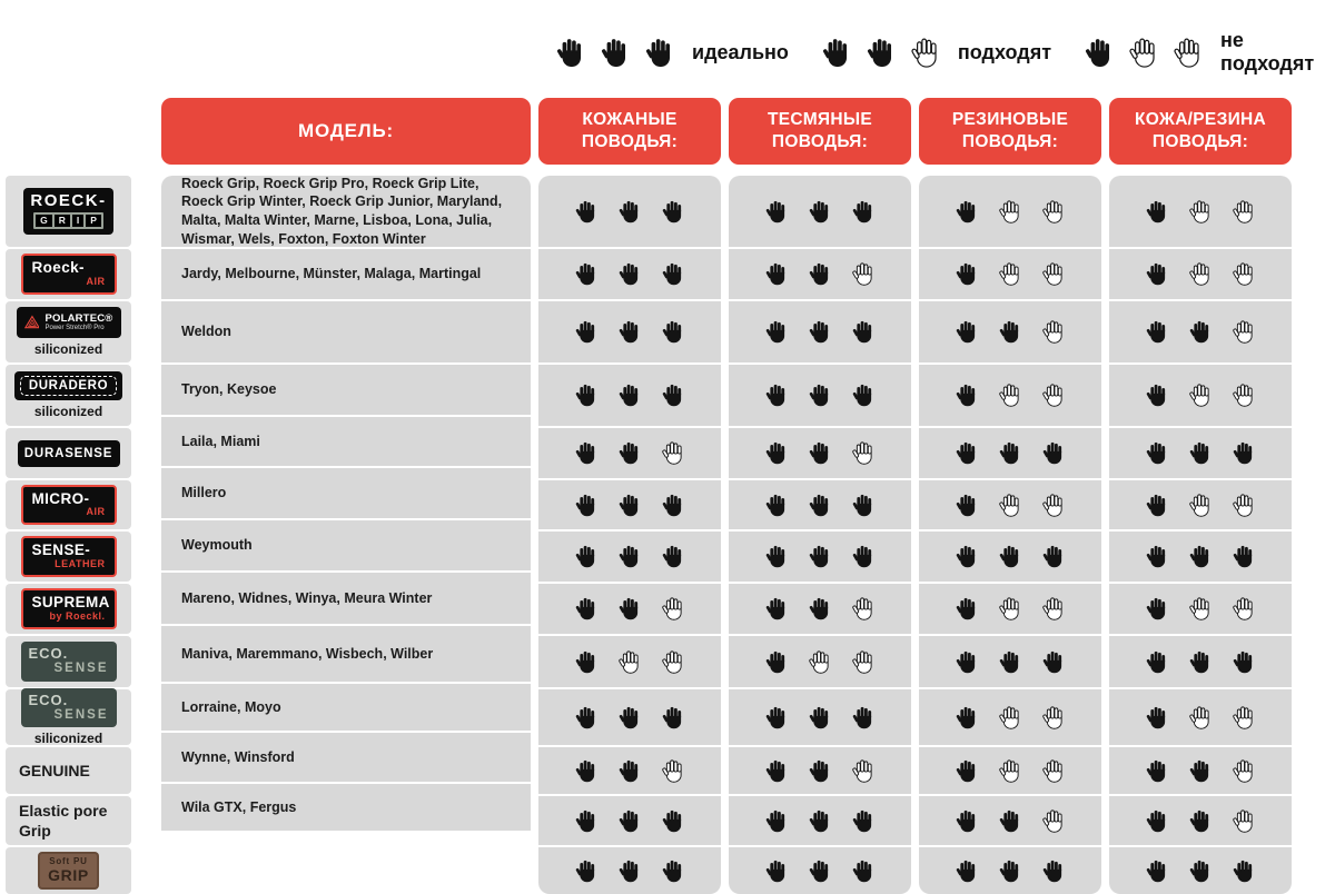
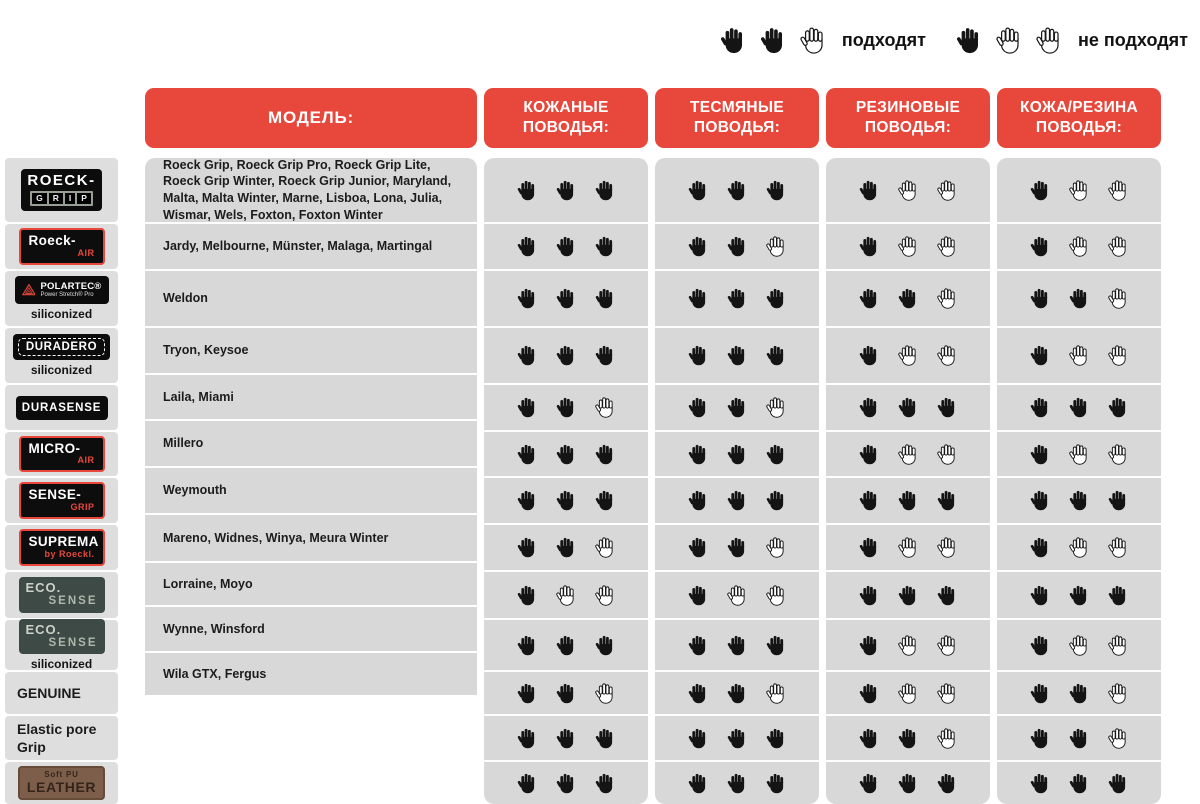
- идеально
  подходят
  не подходят
  МОДЕЛЬ:
  КОЖАНЫЕ ПОВОДЬЯ:
  ТЕСМЯНЫЕ ПОВОДЬЯ:
  РЕЗИНОВЫЕ ПОВОДЬЯ:
  КОЖА/РЕЗИНА ПОВОДЬЯ:
  ROECK-
  G
  R
  I
  P
  Roeck-
  AIR
  POLARTEC®
  siliconized
  DURADERO
  siliconized
  DURASENSE
  MICRO-
  AIR
  SENSE-
- LEATHER
+ GRIP
  SUPREMA
  by Roeckl.
  ECO.
  SENSE
  ECO.
  SENSE
  siliconized
  GENUINE
  Elastic pore Grip
  Soft PU
- GRIP
+ LEATHER
  Roeck Grip, Roeck Grip Pro, Roeck Grip Lite, Roeck Grip Winter, Roeck Grip Junior, Maryland, Malta, Malta Winter, Marne, Lisboa, Lona, Julia, Wismar, Wels, Foxton, Foxton Winter
  Jardy, Melbourne, Münster, Malaga, Martingal
  Weldon
  Tryon, Keysoe
  Laila, Miami
  Millero
  Weymouth
  Mareno, Widnes, Winya, Meura Winter
- Maniva, Maremmano, Wisbech, Wilber
  Lorraine, Moyo
  Wynne, Winsford
  Wila GTX, Fergus
